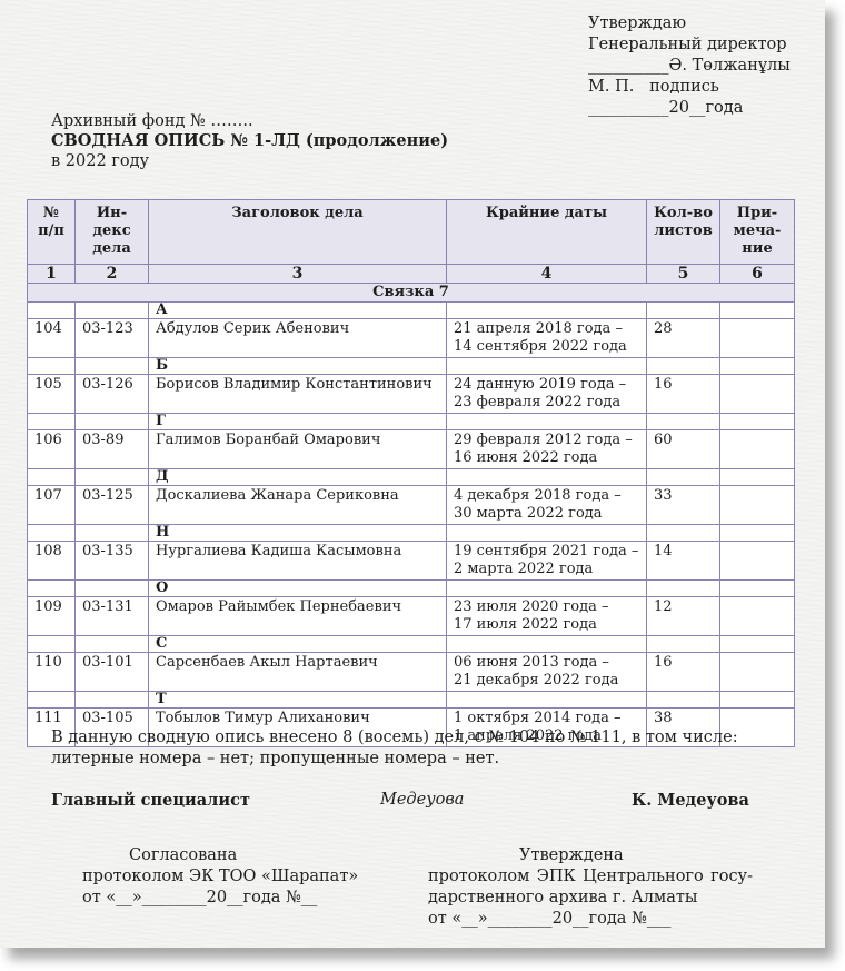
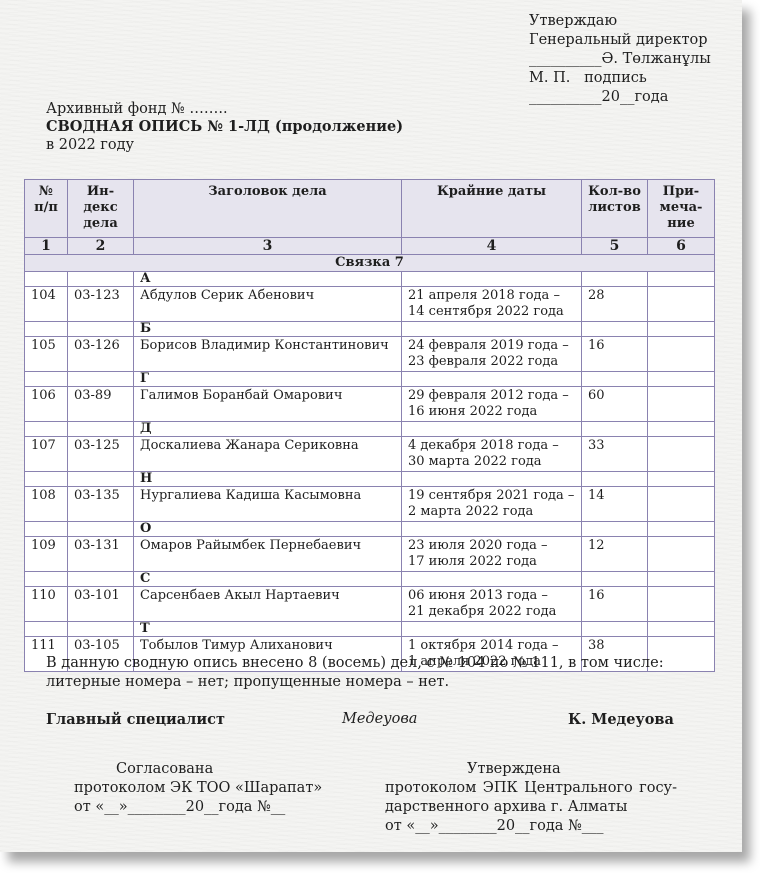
  Утверждаю
  Генеральный директор
  __________Ә. Төлжанұлы
  М. П. подпись
  __________20__года
  Архивный фонд № ……..
  СВОДНАЯ ОПИСЬ № 1-ЛД (продолжение)
  в 2022 году
  №п/п	Ин-дексдела	Заголовок дела	Крайние даты	Кол-волистов	При-меча-ние
  1	2	3	4	5	6
  Связка 7
  		А
  104	03-123	Абдулов Серик Абенович	21 апреля 2018 года –14 сентября 2022 года	28
  		Б
- 105	03-126	Борисов Владимир Константинович	24 данную 2019 года –23 февраля 2022 года	16
+ 105	03-126	Борисов Владимир Константинович	24 февраля 2019 года –23 февраля 2022 года	16
  		Г
  106	03-89	Галимов Боранбай Омарович	29 февраля 2012 года –16 июня 2022 года	60
  		Д
  107	03-125	Доскалиева Жанара Сериковна	4 декабря 2018 года –30 марта 2022 года	33
  		Н
  108	03-135	Нургалиева Кадиша Касымовна	19 сентября 2021 года –2 марта 2022 года	14
  		О
  109	03-131	Омаров Райымбек Пернебаевич	23 июля 2020 года –17 июля 2022 года	12
  		С
  110	03-101	Сарсенбаев Акыл Нартаевич	06 июня 2013 года –21 декабря 2022 года	16
  		Т
  111	03-105	Тобылов Тимур Алиханович	1 октября 2014 года –1 апреля 2022 года	38
  В данную сводную опись внесено 8 (восемь) дел, с № 104 по № 111, в том числе:
  литерные номера – нет; пропущенные номера – нет.
  Главный специалист
  Медеуова
  К. Медеуова
  Согласована
  протоколом ЭК ТОО «Шарапат»
  от «__»________20__года №__
  Утверждена
  протоколом ЭПК Центрального госу-
  дарственного архива г. Алматы
  от «__»________20__года №___
